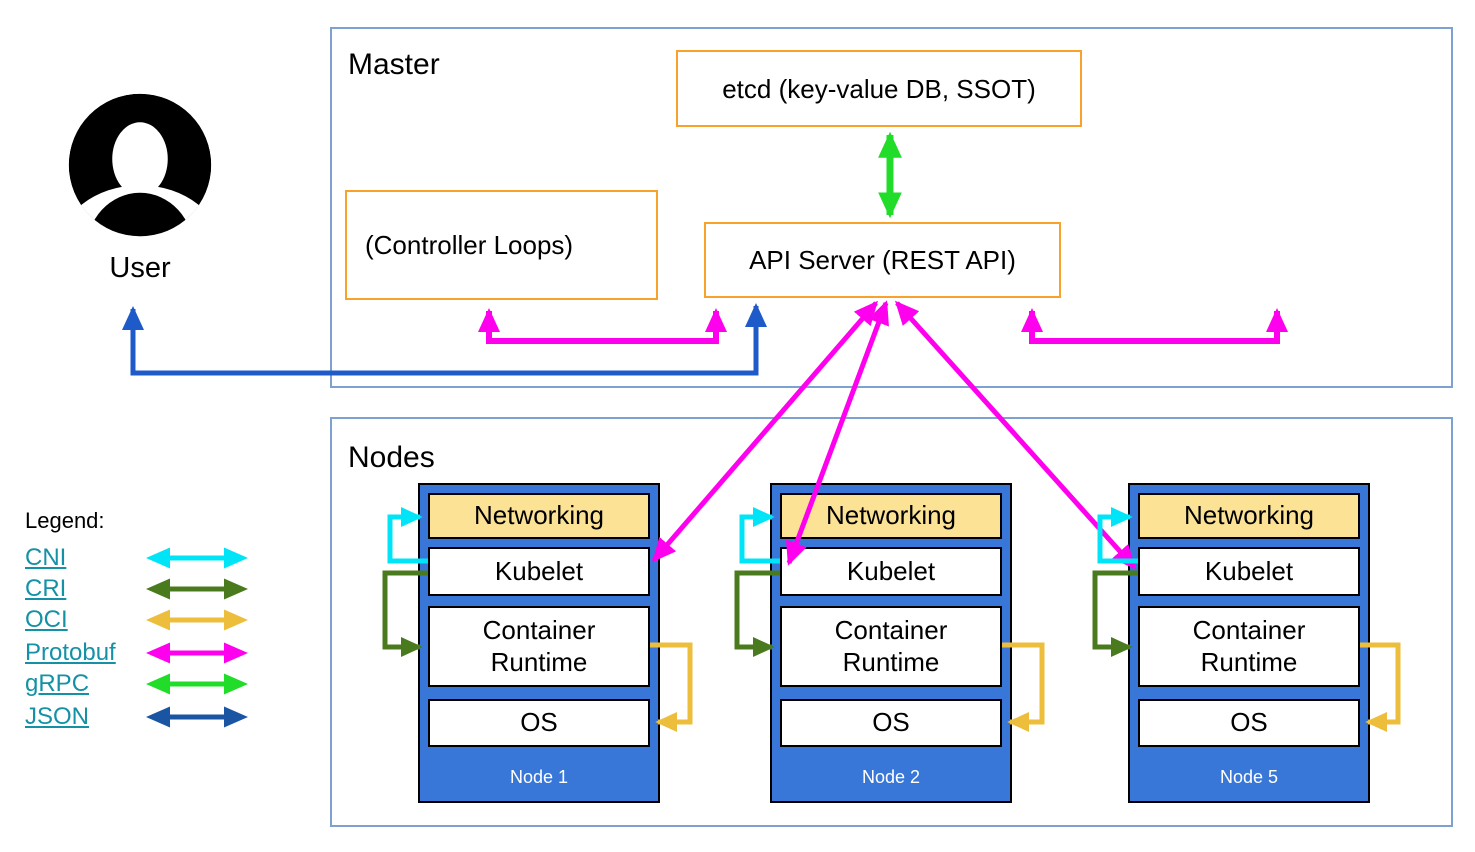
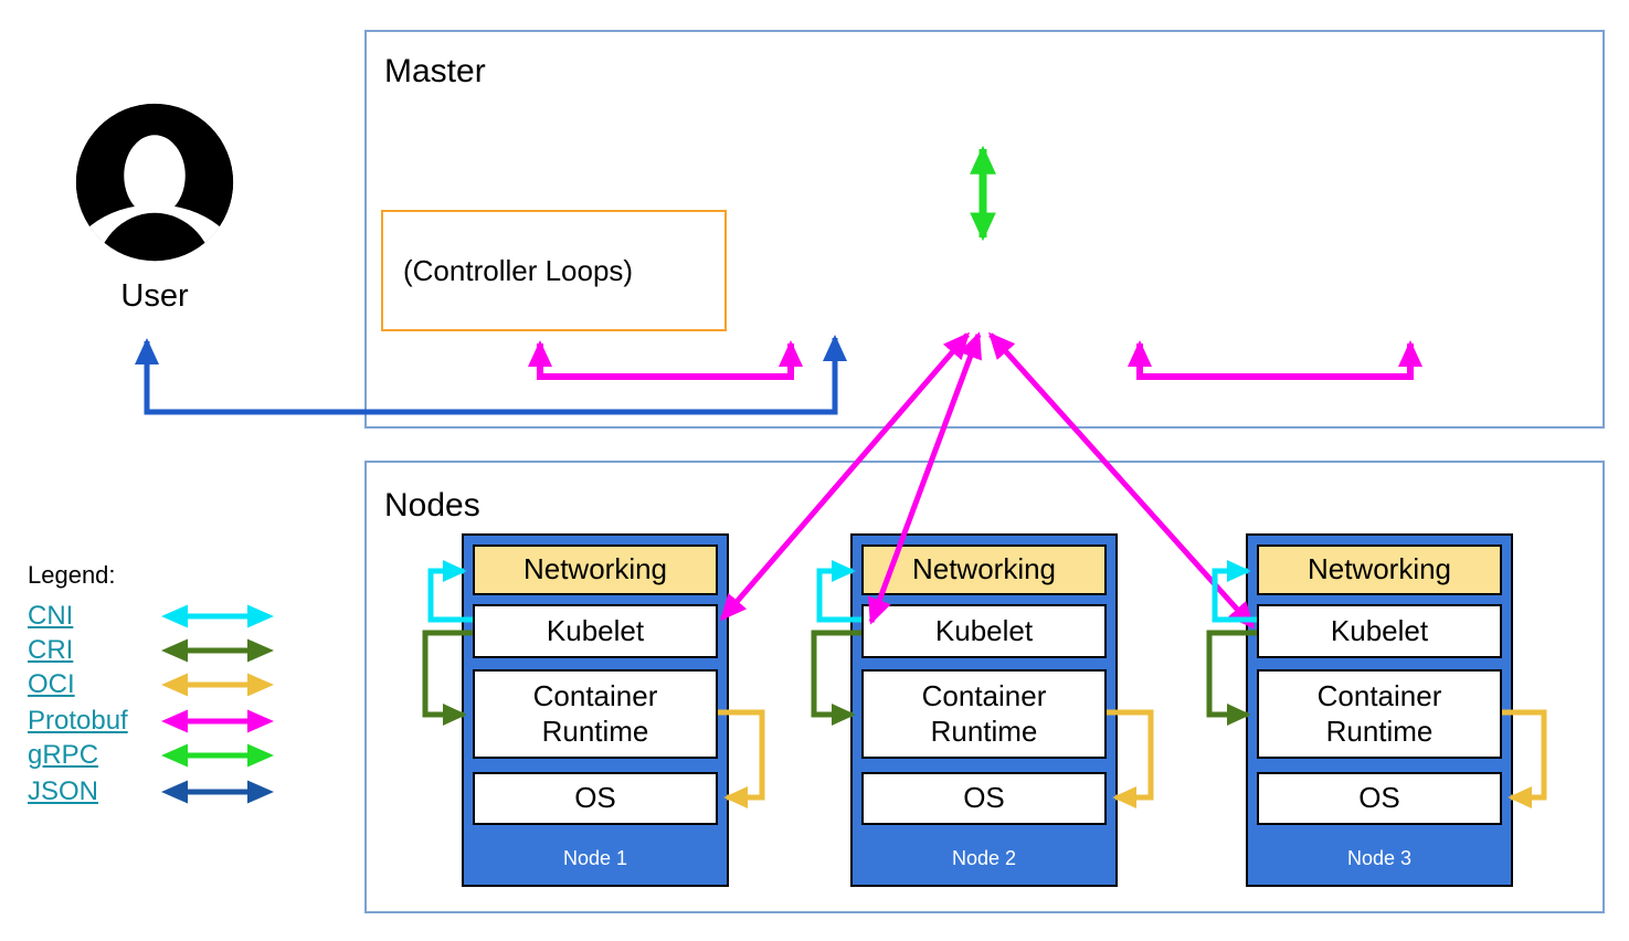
  Master
  Nodes
  User
- etcd (key-value DB, SSOT)
- API Server (REST API)
  (Controller Loops)
  Networking
  Kubelet
  Container Runtime
  OS
  Node 1
  Networking
  Kubelet
  Container Runtime
  OS
  Node 2
  Networking
  Kubelet
  Container Runtime
  OS
- Node 5
+ Node 3
  Legend:
  CNI
  CRI
  OCI
  Protobuf
  gRPC
  JSON
